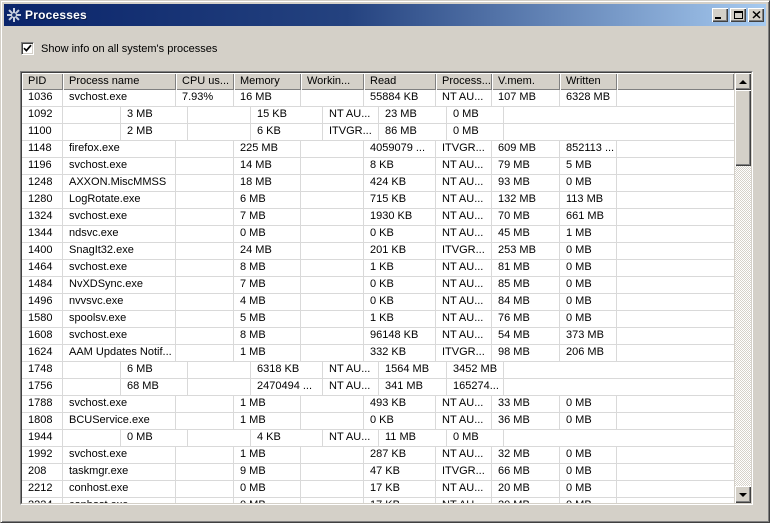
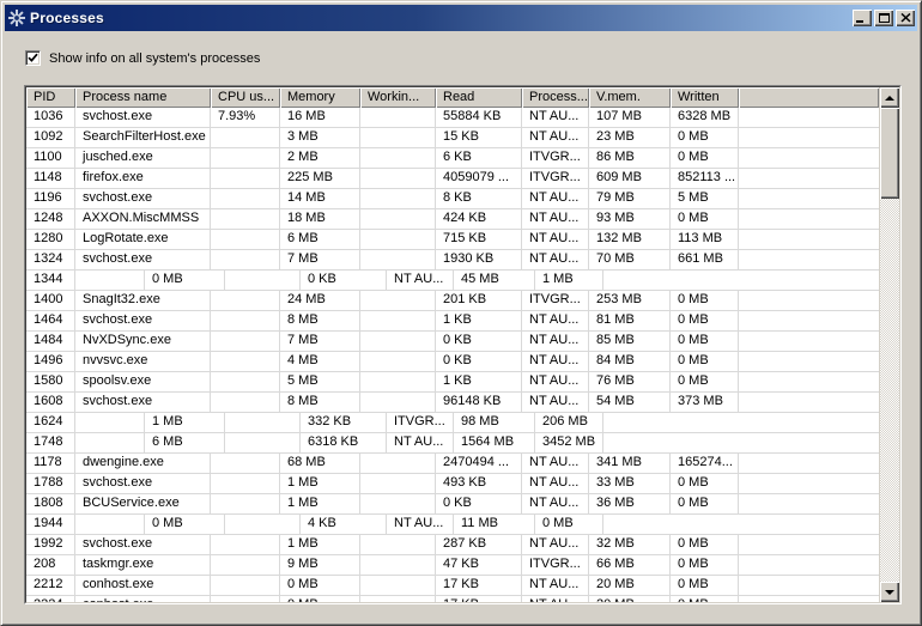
  Processes
  Show info on all system's processes
  PID
  Process name
  CPU us...
  Memory
  Workin...
  Read
  Process...
  V.mem.
  Written
  1036
  svchost.exe
  7.93%
  16 MB
  55884 KB
  NT AU...
  107 MB
  6328 MB
  1092
+ SearchFilterHost.exe
  3 MB
  15 KB
  NT AU...
  23 MB
  0 MB
  1100
+ jusched.exe
  2 MB
  6 KB
  ITVGR...
  86 MB
  0 MB
  1148
  firefox.exe
  225 MB
  4059079 ...
  ITVGR...
  609 MB
  852113 ...
  1196
  svchost.exe
  14 MB
  8 KB
  NT AU...
  79 MB
  5 MB
  1248
  AXXON.MiscMMSS
  18 MB
  424 KB
  NT AU...
  93 MB
  0 MB
  1280
  LogRotate.exe
  6 MB
  715 KB
  NT AU...
  132 MB
  113 MB
  1324
  svchost.exe
  7 MB
  1930 KB
  NT AU...
  70 MB
  661 MB
  1344
- ndsvc.exe
  0 MB
  0 KB
  NT AU...
  45 MB
  1 MB
  1400
  SnagIt32.exe
  24 MB
  201 KB
  ITVGR...
  253 MB
  0 MB
  1464
  svchost.exe
  8 MB
  1 KB
  NT AU...
  81 MB
  0 MB
  1484
  NvXDSync.exe
  7 MB
  0 KB
  NT AU...
  85 MB
  0 MB
  1496
  nvvsvc.exe
  4 MB
  0 KB
  NT AU...
  84 MB
  0 MB
  1580
  spoolsv.exe
  5 MB
  1 KB
  NT AU...
  76 MB
  0 MB
  1608
  svchost.exe
  8 MB
  96148 KB
  NT AU...
  54 MB
  373 MB
  1624
- AAM Updates Notif...
  1 MB
  332 KB
  ITVGR...
  98 MB
  206 MB
  1748
  6 MB
  6318 KB
  NT AU...
  1564 MB
  3452 MB
- 1756
+ 1178
+ dwengine.exe
  68 MB
  2470494 ...
  NT AU...
  341 MB
  165274...
  1788
  svchost.exe
  1 MB
  493 KB
  NT AU...
  33 MB
  0 MB
  1808
  BCUService.exe
  1 MB
  0 KB
  NT AU...
  36 MB
  0 MB
  1944
  0 MB
  4 KB
  NT AU...
  11 MB
  0 MB
  1992
  svchost.exe
  1 MB
  287 KB
  NT AU...
  32 MB
  0 MB
  208
  taskmgr.exe
  9 MB
  47 KB
  ITVGR...
  66 MB
  0 MB
  2212
  conhost.exe
  0 MB
  17 KB
  NT AU...
  20 MB
  0 MB
